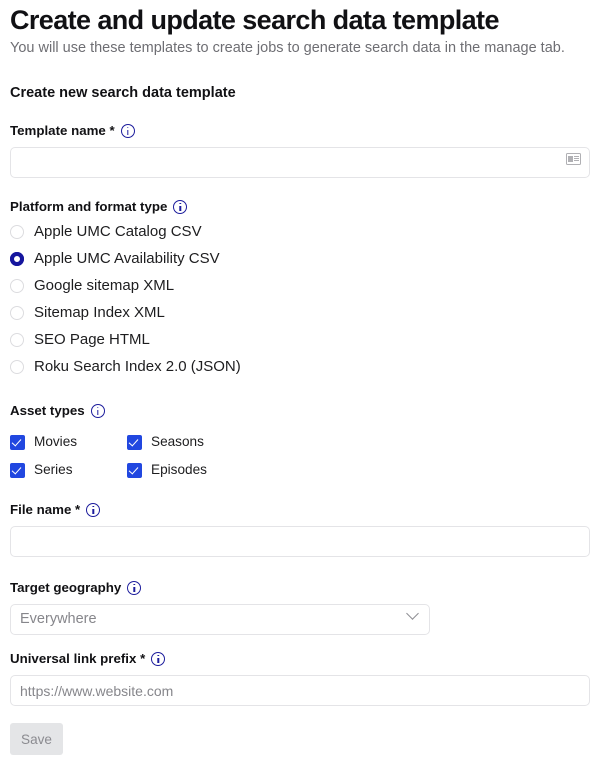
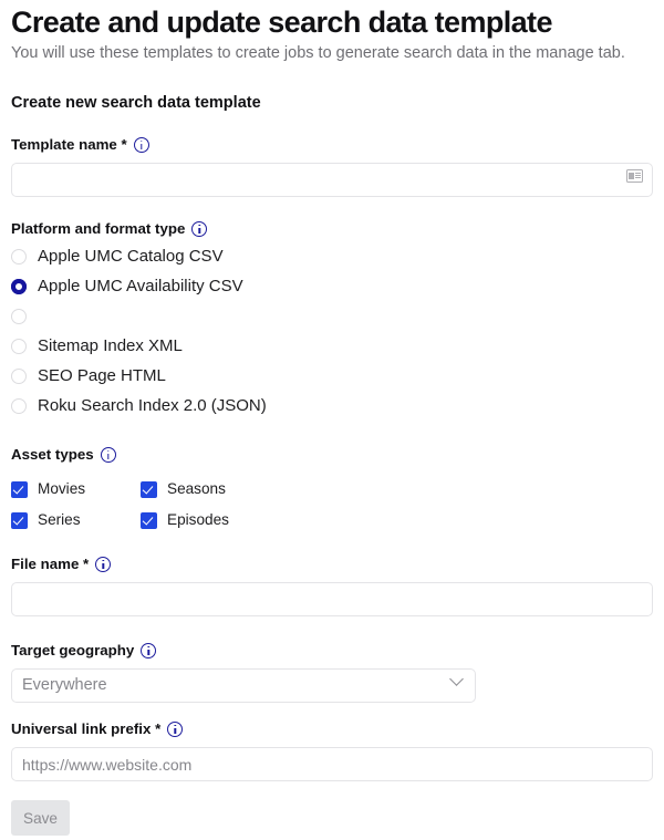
  Create and update search data template
  You will use these templates to create jobs to generate search data in the manage tab.
  Create new search data template
  Template name *
  Platform and format type
  Apple UMC Catalog CSV
  Apple UMC Availability CSV
- Google sitemap XML
  Sitemap Index XML
  SEO Page HTML
  Roku Search Index 2.0 (JSON)
  Asset types
  Movies
  Seasons
  Series
  Episodes
  File name *
  Target geography
  Everywhere
  Universal link prefix *
  https://www.website.com
  Save
